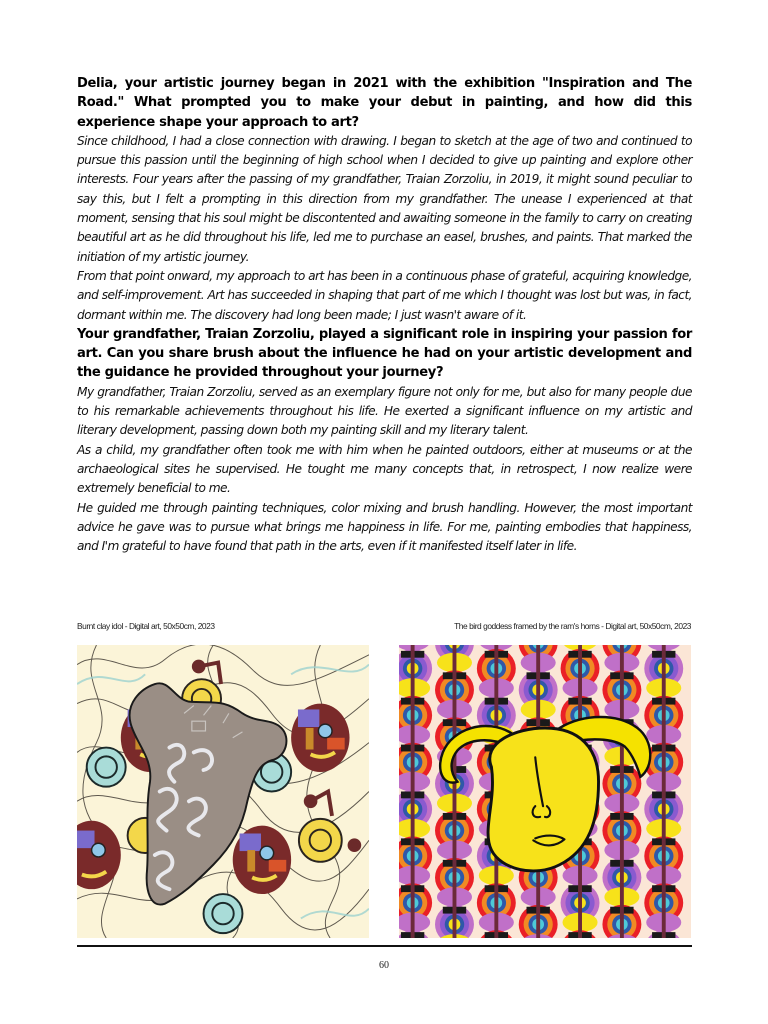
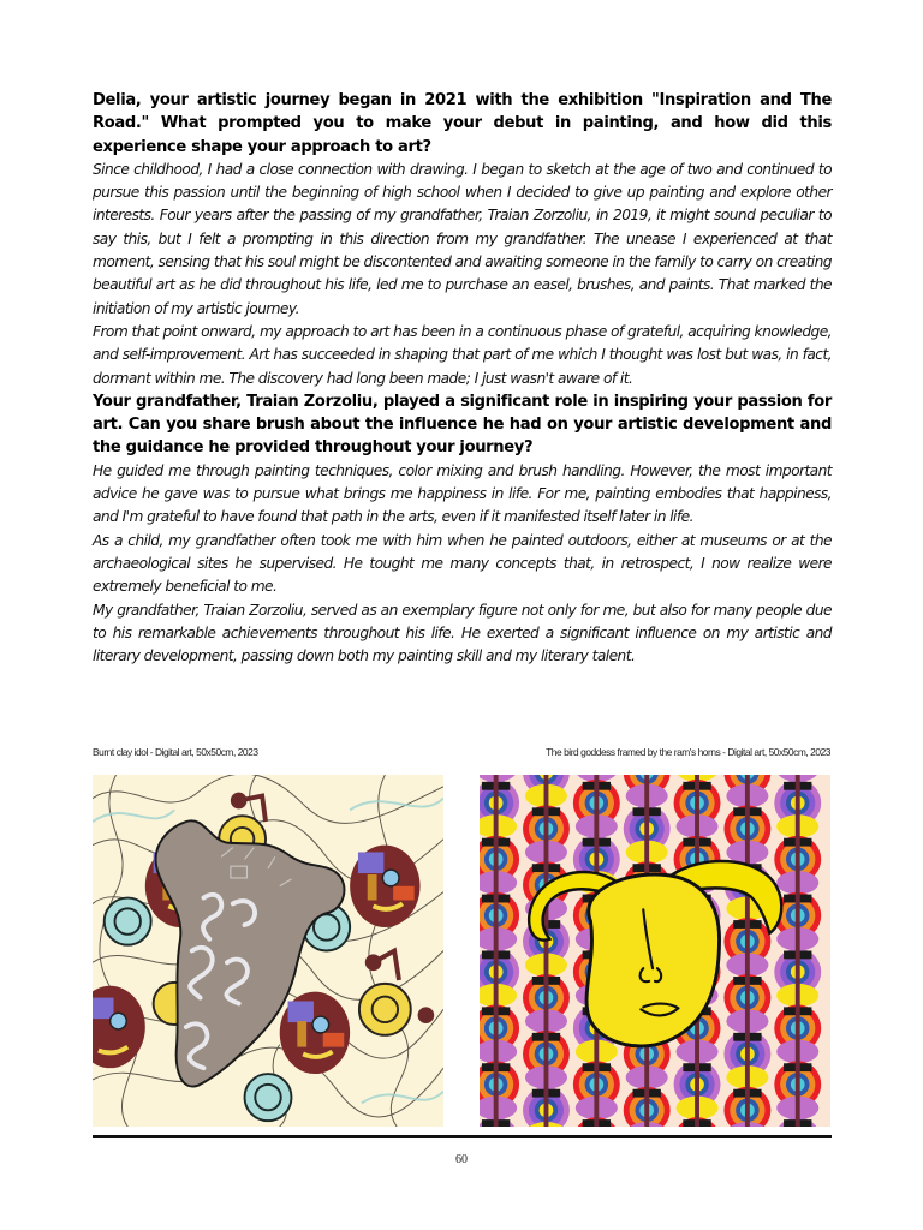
  Delia, your artistic journey began in 2021 with the exhibition "Inspiration and The Road." What prompted you to make your debut in painting, and how did this experience shape your approach to art?
  Since childhood, I had a close connection with drawing. I began to sketch at the age of two and continued to pursue this passion until the beginning of high school when I decided to give up painting and explore other interests. Four years after the passing of my grandfather, Traian Zorzoliu, in 2019, it might sound peculiar to say this, but I felt a prompting in this direction from my grandfather. The unease I experienced at that moment, sensing that his soul might be discontented and awaiting someone in the family to carry on creating beautiful art as he did throughout his life, led me to purchase an easel, brushes, and paints. That marked the initiation of my artistic journey.
  From that point onward, my approach to art has been in a continuous phase of grateful, acquiring knowledge, and self-improvement. Art has succeeded in shaping that part of me which I thought was lost but was, in fact, dormant within me. The discovery had long been made; I just wasn't aware of it.
  Your grandfather, Traian Zorzoliu, played a significant role in inspiring your passion for art. Can you share brush about the influence he had on your artistic development and the guidance he provided throughout your journey?
- My grandfather, Traian Zorzoliu, served as an exemplary figure not only for me, but also for many people due to his remarkable achievements throughout his life. He exerted a significant influence on my artistic and literary development, passing down both my painting skill and my literary talent.
+ He guided me through painting techniques, color mixing and brush handling. However, the most important advice he gave was to pursue what brings me happiness in life. For me, painting embodies that happiness, and I'm grateful to have found that path in the arts, even if it manifested itself later in life.
  As a child, my grandfather often took me with him when he painted outdoors, either at museums or at the archaeological sites he supervised. He tought me many concepts that, in retrospect, I now realize were extremely beneficial to me.
- He guided me through painting techniques, color mixing and brush handling. However, the most important advice he gave was to pursue what brings me happiness in life. For me, painting embodies that happiness, and I'm grateful to have found that path in the arts, even if it manifested itself later in life.
+ My grandfather, Traian Zorzoliu, served as an exemplary figure not only for me, but also for many people due to his remarkable achievements throughout his life. He exerted a significant influence on my artistic and literary development, passing down both my painting skill and my literary talent.
  Burnt clay idol - Digital art, 50x50cm, 2023
  The bird goddess framed by the ram's horns - Digital art, 50x50cm, 2023
  60
